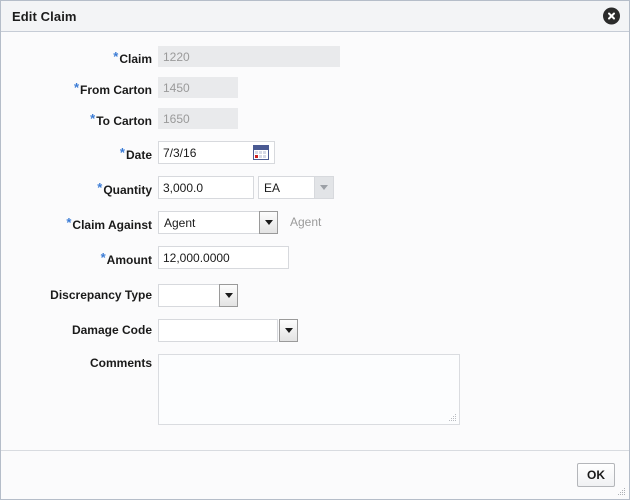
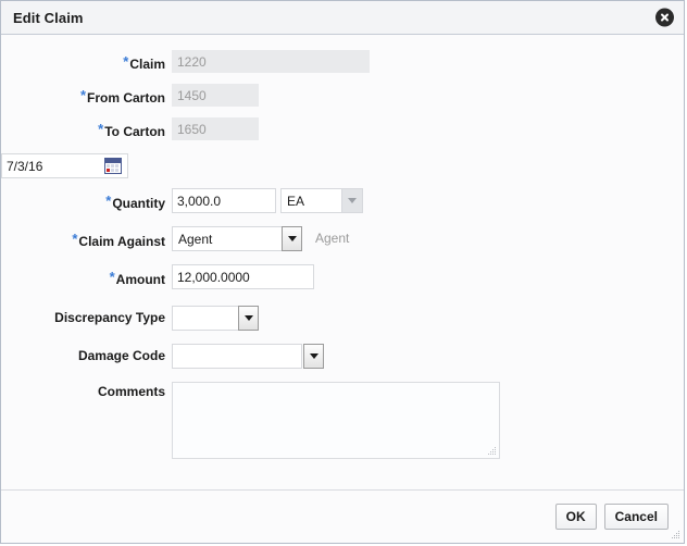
  Edit Claim
  *Claim
  1220
  *From Carton
  1450
  *To Carton
  1650
- *Date
  7/3/16
  *Quantity
  3,000.0
  EA
  *Claim Against
  Agent
  Agent
  *Amount
  12,000.0000
  Discrepancy Type
  Damage Code
  Comments
  OK
+ Cancel
